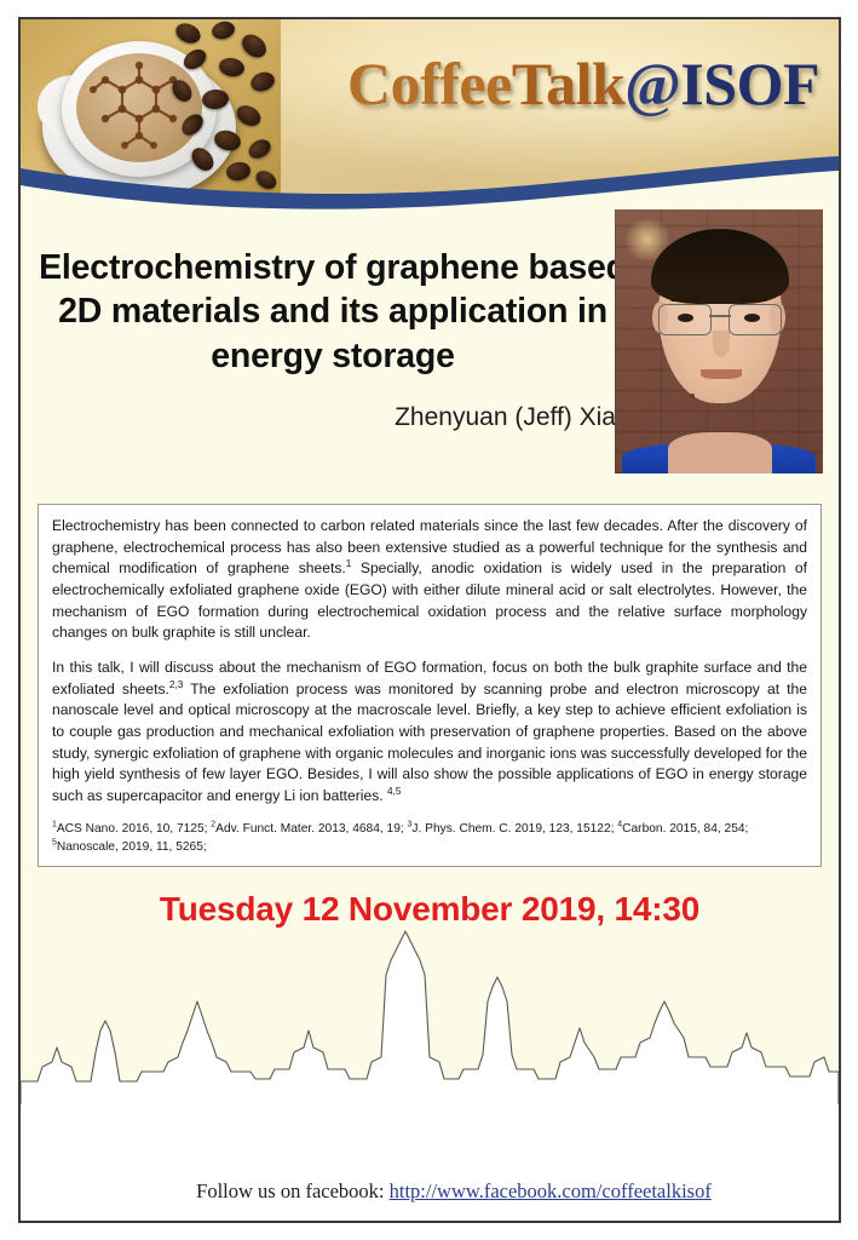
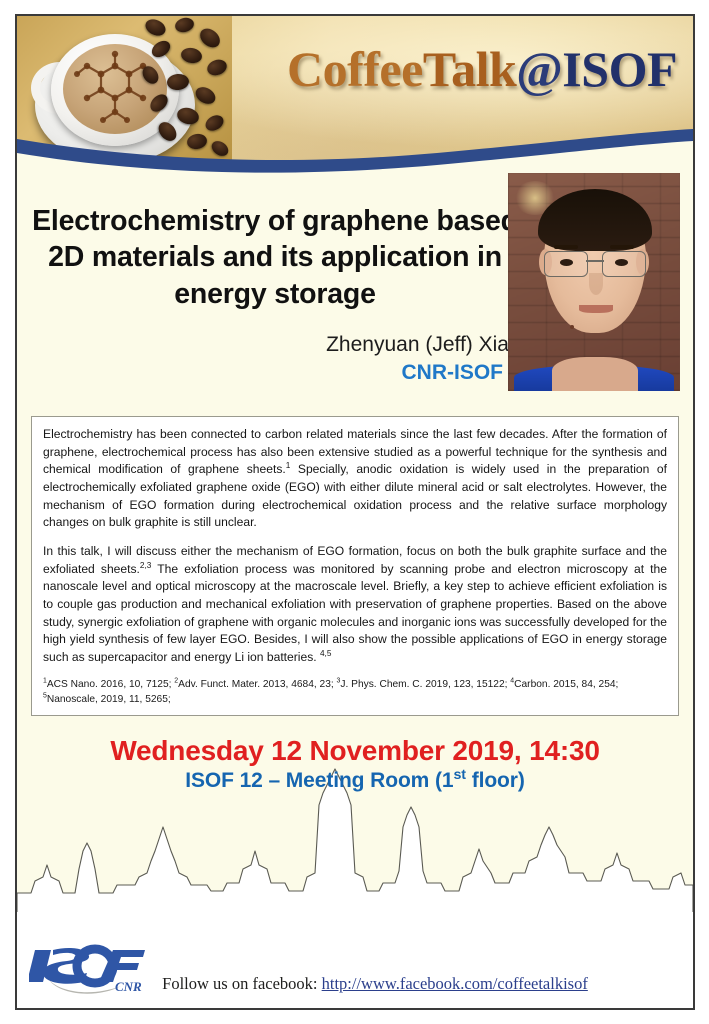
  CoffeeTalk@ISOF
  Electrochemistry of graphene base 2D materials and its application in energy storage
  Zhenyuan (Jeff) Xia
+ CNR-ISOF
- Electrochemistry has been connected to carbon related materials since the last few decades. After the discovery of graphene, electrochemical process has also been extensive studied as a powerful technique for the synthesis and chemical modification of graphene sheets.1 Specially, anodic oxidation is widely used in the preparation of electrochemically exfoliated graphene oxide (EGO) with either dilute mineral acid or salt electrolytes. However, the mechanism of EGO formation during electrochemical oxidation process and the relative surface morphology changes on bulk graphite is still unclear.
+ Electrochemistry has been connected to carbon related materials since the last few decades. After the formation of graphene, electrochemical process has also been extensive studied as a powerful technique for the synthesis and chemical modification of graphene sheets.1 Specially, anodic oxidation is widely used in the preparation of electrochemically exfoliated graphene oxide (EGO) with either dilute mineral acid or salt electrolytes. However, the mechanism of EGO formation during electrochemical oxidation process and the relative surface morphology changes on bulk graphite is still unclear.
- In this talk, I will discuss about the mechanism of EGO formation, focus on both the bulk graphite surface and the exfoliated sheets.2,3 The exfoliation process was monitored by scanning probe and electron microscopy at the nanoscale level and optical microscopy at the macroscale level. Briefly, a key step to achieve efficient exfoliation is to couple gas production and mechanical exfoliation with preservation of graphene properties. Based on the above study, synergic exfoliation of graphene with organic molecules and inorganic ions was successfully developed for the high yield synthesis of few layer EGO. Besides, I will also show the possible applications of EGO in energy storage such as supercapacitor and energy Li ion batteries. 4,5
+ In this talk, I will discuss either the mechanism of EGO formation, focus on both the bulk graphite surface and the exfoliated sheets.2,3 The exfoliation process was monitored by scanning probe and electron microscopy at the nanoscale level and optical microscopy at the macroscale level. Briefly, a key step to achieve efficient exfoliation is to couple gas production and mechanical exfoliation with preservation of graphene properties. Based on the above study, synergic exfoliation of graphene with organic molecules and inorganic ions was successfully developed for the high yield synthesis of few layer EGO. Besides, I will also show the possible applications of EGO in energy storage such as supercapacitor and energy Li ion batteries. 4,5
- ACS Nano. 2016, 10, 7125; Adv. Funct. Mater. 2013, 4684, 19; J. Phys. Chem. C. 2019, 123, 15122; Carbon. 2015, 84, 254;Nanoscale, 2019, 11, 5265;
+ ACS Nano. 2016, 10, 7125; Adv. Funct. Mater. 2013, 4684, 23; J. Phys. Chem. C. 2019, 123, 15122; Carbon. 2015, 84, 254;Nanoscale, 2019, 11, 5265;
- Tuesday 12 November 2019, 14:30
+ Wednesday 12 November 2019, 14:30
+ ISOF 12 – Meeting Room (1st floor)
+ CNR
  Follow us on facebook: http://www.facebook.com/coffeetalkisof
